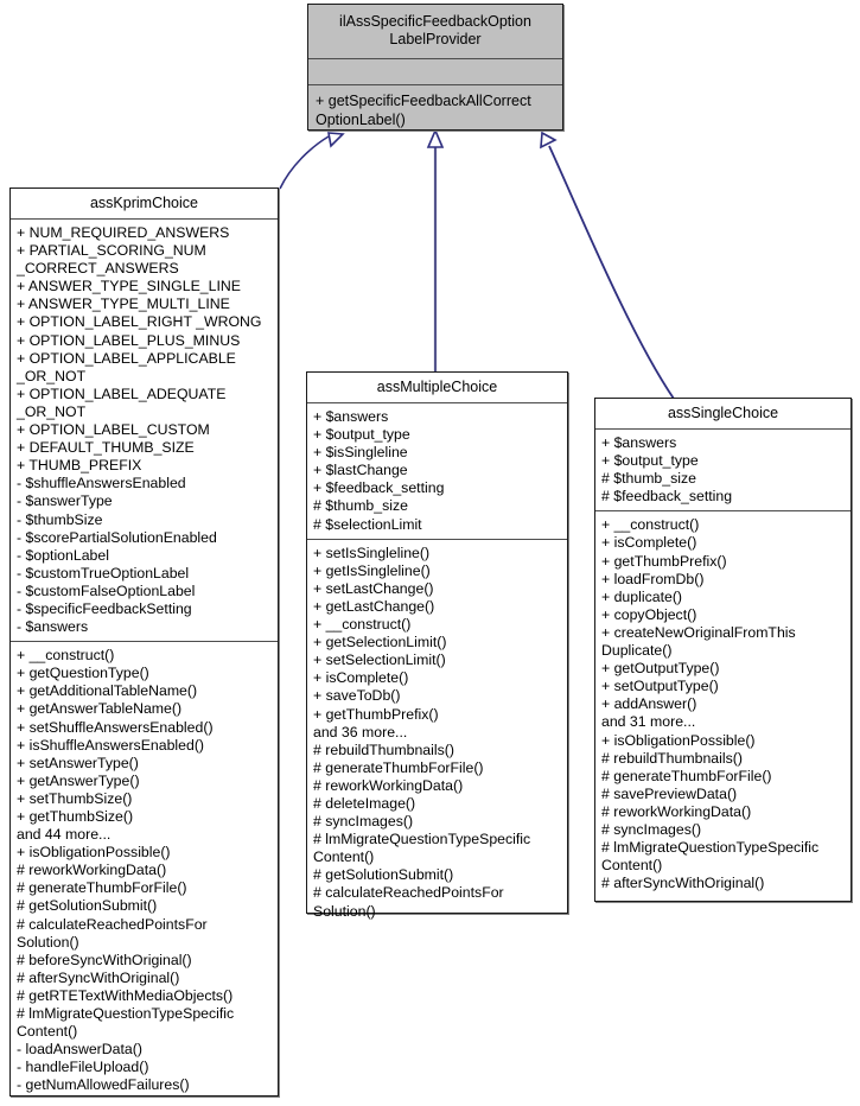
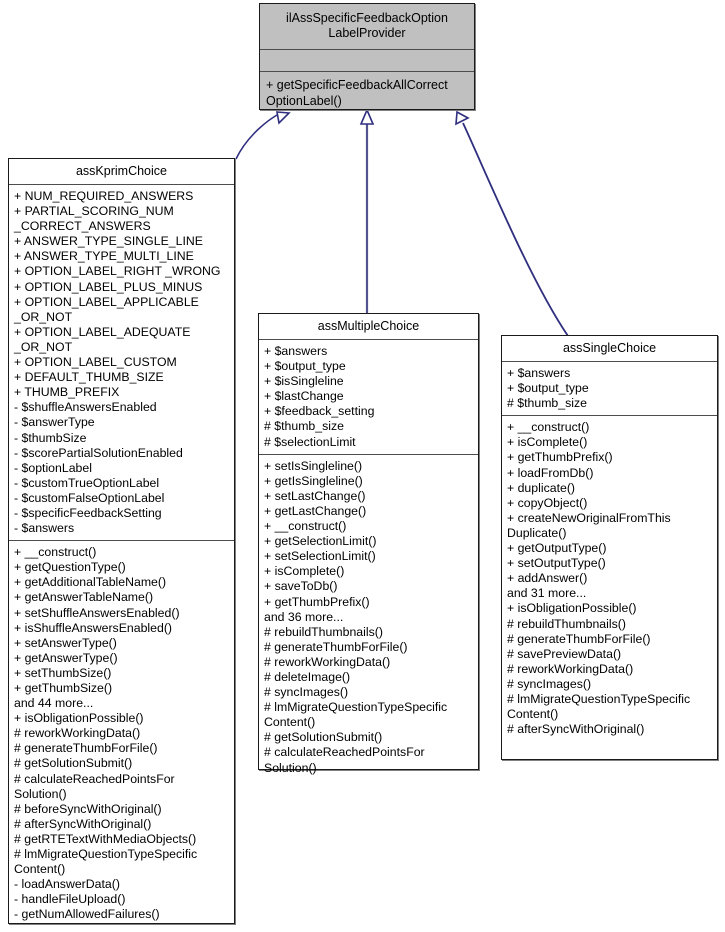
  ilAssSpecificFeedbackOption
  LabelProvider
  + getSpecificFeedbackAllCorrect OptionLabel()
  assKprimChoice
  + NUM_REQUIRED_ANSWERS
  + PARTIAL_SCORING_NUM _CORRECT_ANSWERS
  + ANSWER_TYPE_SINGLE_LINE
  + ANSWER_TYPE_MULTI_LINE
  + OPTION_LABEL_RIGHT _WRONG
  + OPTION_LABEL_PLUS_MINUS
  + OPTION_LABEL_APPLICABLE _OR_NOT
  + OPTION_LABEL_ADEQUATE _OR_NOT
  + OPTION_LABEL_CUSTOM
  + DEFAULT_THUMB_SIZE
  + THUMB_PREFIX
  - $shuffleAnswersEnabled
  - $answerType
  - $thumbSize
  - $scorePartialSolutionEnabled
  - $optionLabel
  - $customTrueOptionLabel
  - $customFalseOptionLabel
  - $specificFeedbackSetting
  - $answers
  + __construct()
  + getQuestionType()
  + getAdditionalTableName()
  + getAnswerTableName()
  + setShuffleAnswersEnabled()
  + isShuffleAnswersEnabled()
  + setAnswerType()
  + getAnswerType()
  + setThumbSize()
  + getThumbSize()
  and 44 more...
  + isObligationPossible()
  # reworkWorkingData()
  # generateThumbForFile()
  # getSolutionSubmit()
  # calculateReachedPointsFor Solution()
  # beforeSyncWithOriginal()
  # afterSyncWithOriginal()
  # getRTETextWithMediaObjects()
  # lmMigrateQuestionTypeSpecific Content()
  - loadAnswerData()
  - handleFileUpload()
  - getNumAllowedFailures()
  assMultipleChoice
  + $answers
  + $output_type
  + $isSingleline
  + $lastChange
  + $feedback_setting
  # $thumb_size
  # $selectionLimit
  + setIsSingleline()
  + getIsSingleline()
  + setLastChange()
  + getLastChange()
  + __construct()
  + getSelectionLimit()
  + setSelectionLimit()
  + isComplete()
  + saveToDb()
  + getThumbPrefix()
  and 36 more...
  # rebuildThumbnails()
  # generateThumbForFile()
  # reworkWorkingData()
  # deleteImage()
  # syncImages()
  # lmMigrateQuestionTypeSpecific Content()
  # getSolutionSubmit()
  # calculateReachedPointsFor Solution()
  assSingleChoice
  + $answers
  + $output_type
  # $thumb_size
- # $feedback_setting
  + __construct()
  + isComplete()
  + getThumbPrefix()
  + loadFromDb()
  + duplicate()
  + copyObject()
  + createNewOriginalFromThis Duplicate()
  + getOutputType()
  + setOutputType()
  + addAnswer()
  and 31 more...
  + isObligationPossible()
  # rebuildThumbnails()
  # generateThumbForFile()
  # savePreviewData()
  # reworkWorkingData()
  # syncImages()
  # lmMigrateQuestionTypeSpecific Content()
  # afterSyncWithOriginal()
